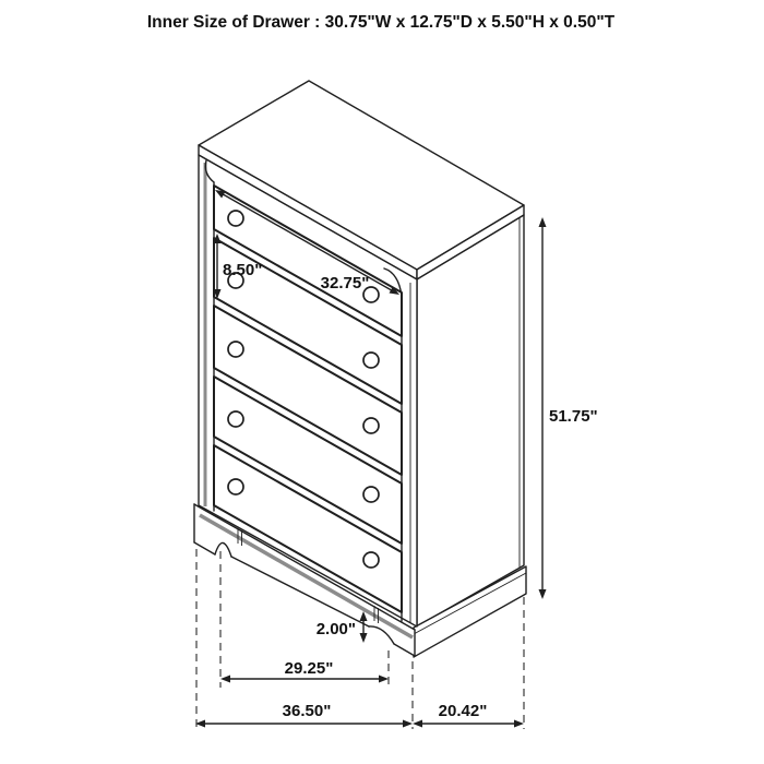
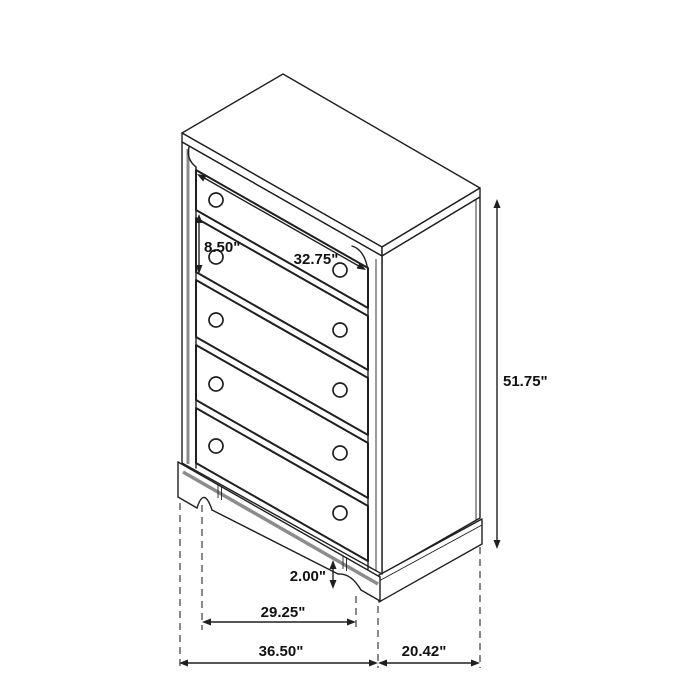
- Inner Size of Drawer : 30.75"W x 12.75"D x 5.50"H x 0.50"T
  8.50"
  32.75"
  51.75"
  2.00"
  29.25"
  36.50"
  20.42"
